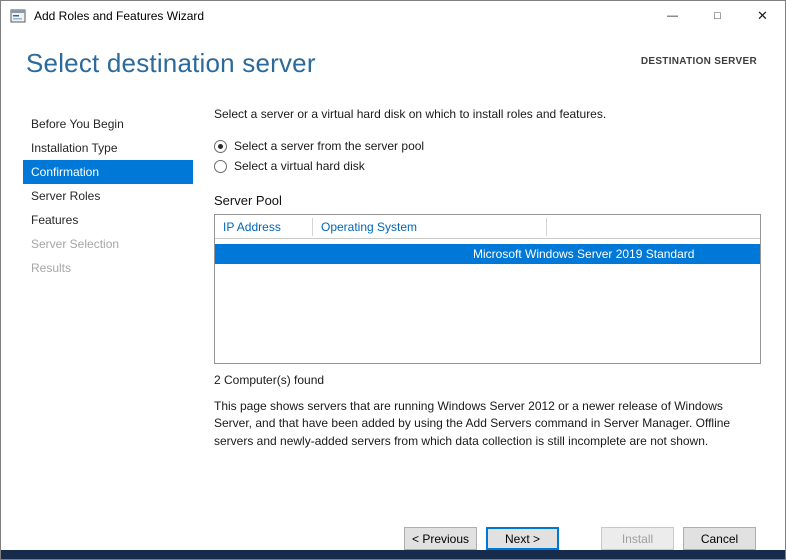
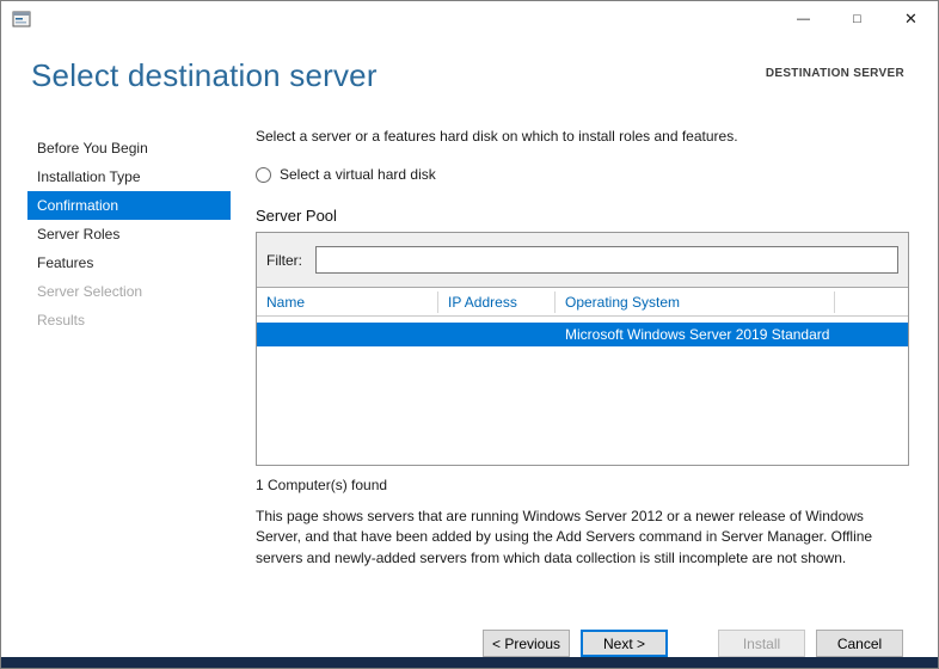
- Add Roles and Features Wizard
  —
  □
  ✕
  Select destination server
  DESTINATION SERVER
  Before You Begin
  Installation Type
  Confirmation
  Server Roles
  Features
  Server Selection
  Results
- Select a server or a virtual hard disk on which to install roles and features.
+ Select a server or a features hard disk on which to install roles and features.
- Select a server from the server pool
  Select a virtual hard disk
  Server Pool
+ Filter:
+ Name
  IP Address
  Operating System
  Microsoft Windows Server 2019 Standard
- 2 Computer(s) found
+ 1 Computer(s) found
  This page shows servers that are running Windows Server 2012 or a newer release of Windows Server, and that have been added by using the Add Servers command in Server Manager. Offline servers and newly-added servers from which data collection is still incomplete are not shown.
  < Previous
  Next >
  Install
  Cancel
